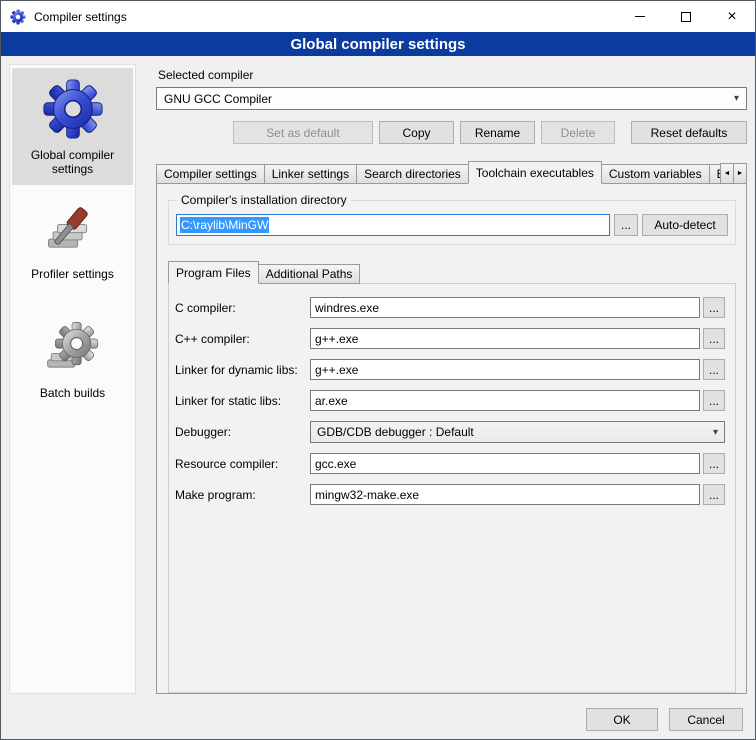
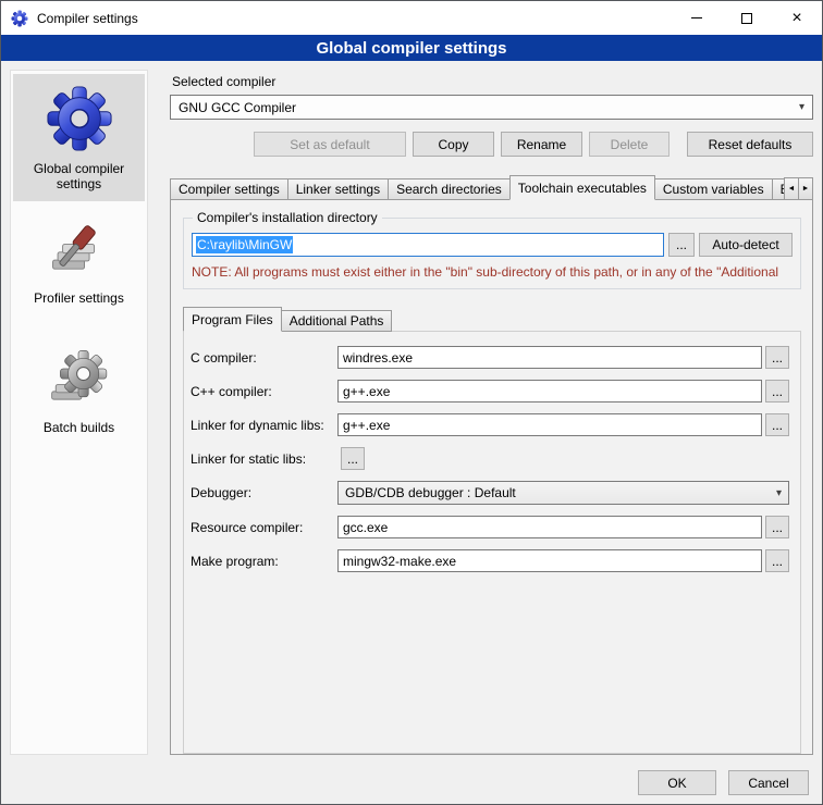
  Compiler settings
  ×
  Global compiler settings
  Global compiler settings
  Profiler settings
  Batch builds
  Selected compiler
  GNU GCC Compiler
  ▾
  Set as default
  Copy
  Rename
  Delete
  Reset defaults
  Compiler settings
  Linker settings
  Search directories
  Toolchain executables
  Custom variables
  Compiler's installation directory
  C:\raylib\MinGW
  ...
  Auto-detect
+ NOTE: All programs must exist either in the "bin" sub-directory of this path, or in any of the "Additional
  Program Files
  Additional Paths
  C compiler:
  windres.exe
  ...
  C++ compiler:
  g++.exe
  ...
  Linker for dynamic libs:
  g++.exe
  ...
  Linker for static libs:
- ar.exe
  ...
  Debugger:
  GDB/CDB debugger : Default
  ▾
  Resource compiler:
  gcc.exe
  ...
  Make program:
  mingw32-make.exe
  ...
  OK
  Cancel
